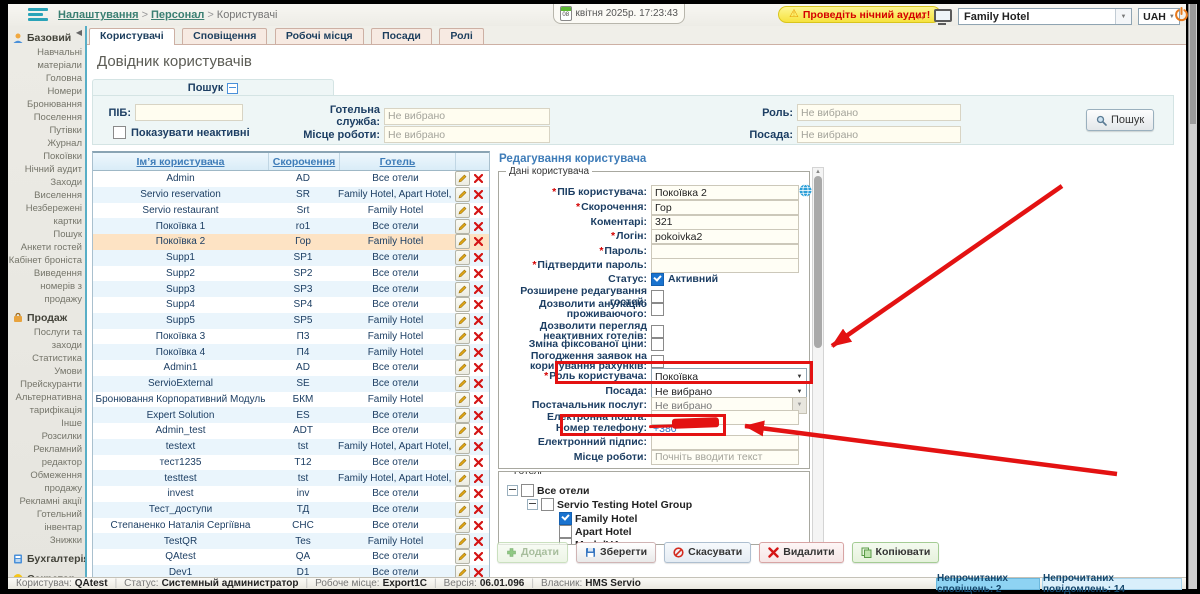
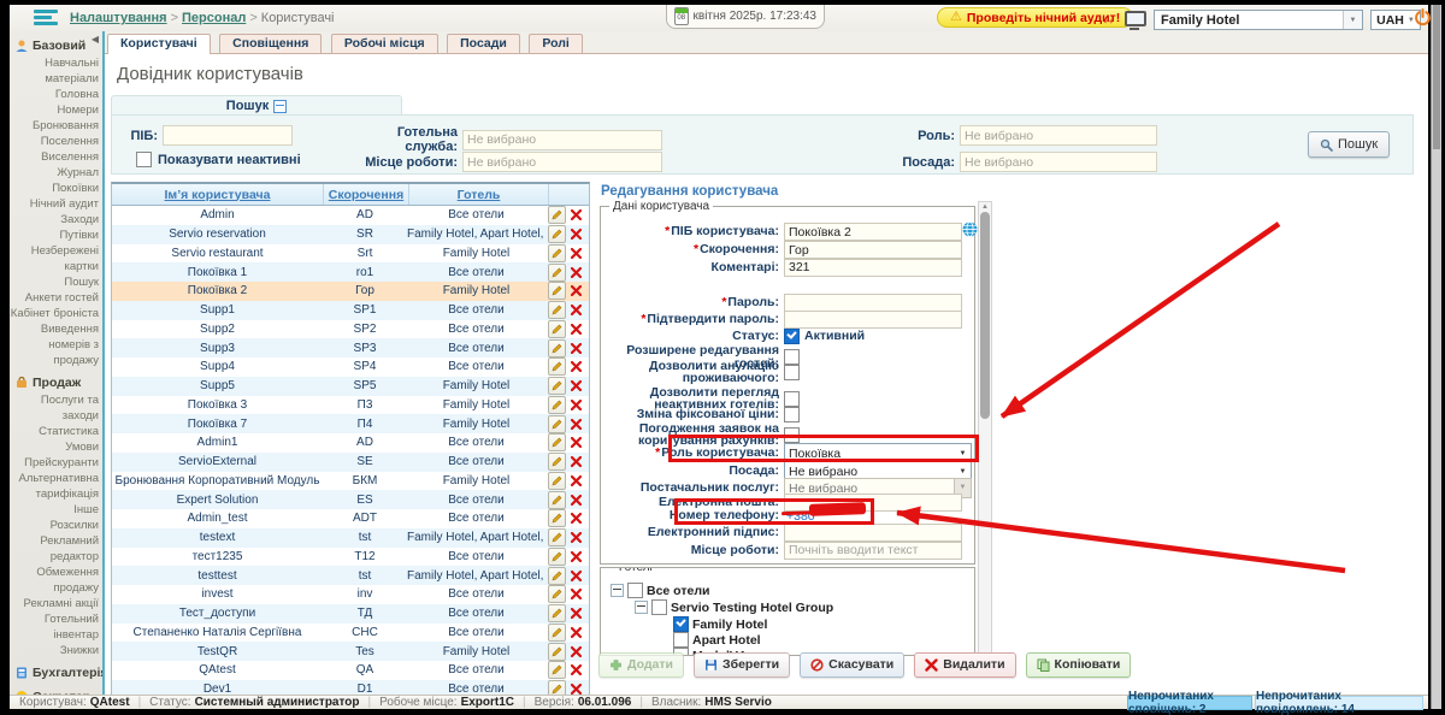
  Налаштування > Персонал > Користувачі
  квітня 2025р. 17:23:43
  ⚠
  Проведіть нічний аудит!
  ↔
  Family Hotel
  UAH
  ◀
  Базовий
  Навчальні матеріали
  Головна
  Номери
  Бронювання
  Поселення
- Путівки
+ Виселення
  Журнал
  Покоївки
  Нічний аудит
  Заходи
- Виселення
+ Путівки
  Незбережені картки
  Пошук
  Анкети гостей
  Кабінет броніста
  Виведення номерів з продажу
  Продаж
  Послуги та заходи
  Статистика
  Умови
  Прейскуранти
  Альтернативна тарифікація
  Інше
  Розсилки
  Рекламний редактор
  Обмеження продажу
  Рекламні акції
  Готельний інвентар
  Знижки
  Бухгалтері
  Користувачі Сповіщення Робочі місця Посади Ролі
  Довідник користувачів
  Пошук
  ПІБ:
  Готельна служба:
  Не вибрано
  Роль:
  Не вибрано
  Показувати неактивні
  Місце роботи:
  Не вибрано
  Посада:
  Не вибрано
  Пошук
  Ім’я користувача
  Скорочення
  Готель
  Admin
  AD
  Все отели
  Servio reservation
  SR
  Family Hotel, Apart Hotel,
  Servio restaurant
  Srt
  Family Hotel
  Покоївка 1
  ro1
  Все отели
  Покоївка 2
  Гор
  Family Hotel
  Supp1
  SP1
  Все отели
  Supp2
  SP2
  Все отели
  Supp3
  SP3
  Все отели
  Supp4
  SP4
  Все отели
  Supp5
  SP5
  Family Hotel
  Покоївка 3
  П3
  Family Hotel
- Покоївка 4
+ Покоївка 7
  П4
  Family Hotel
  Admin1
  AD
  Все отели
  ServioExternal
  SE
  Все отели
  Бронювання Корпоративний Модуль
  БКМ
  Family Hotel
  Expert Solution
  ES
  Все отели
  Admin_test
  ADT
  Все отели
  testext
  tst
  Family Hotel, Apart Hotel,
  тест1235
  Т12
  Все отели
  testtest
  tst
  Family Hotel, Apart Hotel,
  invest
  inv
  Все отели
  Тест_доступи
  ТД
  Все отели
  Степаненко Наталія Сергіївна
  СНС
  Все отели
  TestQR
  Tes
  Family Hotel
  QAtest
  QA
  Все отели
  Dev1
  D1
  Все отели
  Редагування користувача
  Дані користувача
  ПІБ користувача:
  Покоївка 2
  Скорочення:
  Гор
  Коментарі:
  321
- Логін:
- pokoivka2
  Пароль:
  Підтвердити пароль:
  Статус:
  Активний
  Розширене редагування гостей:
  Дозволити анулацію проживаючого:
  Дозволити перегляд неактивних готелів:
  Зміна фіксованої ціни:
  Погодження заявок на коригування рахунків:
  Роль користувача:
  Покоївка
  Посада:
  Не вибрано
  Постачальник послуг:
  Не вибрано
  Електронна пошта:
  Номер телефону:
  +38
  Електронний підпис:
  Місце роботи:
  Почніть вводити текст
  Готелі
  Все отели
  Servio Testing Hotel Group
  Family Hotel
  Apart Hotel
  Додати
  Зберегти
  Скасувати
  Видалити
  Копіювати
  Користувач:
  QAtest
  |
  Статус:
  Системный администратор
  |
  Робоче місце:
  Export1C
  |
  Версія:
  06.01.096
  |
  Власник:
  HMS Servio
  Непрочитаних сповіщень: 2
  Непрочитаних повідомлень: 14
